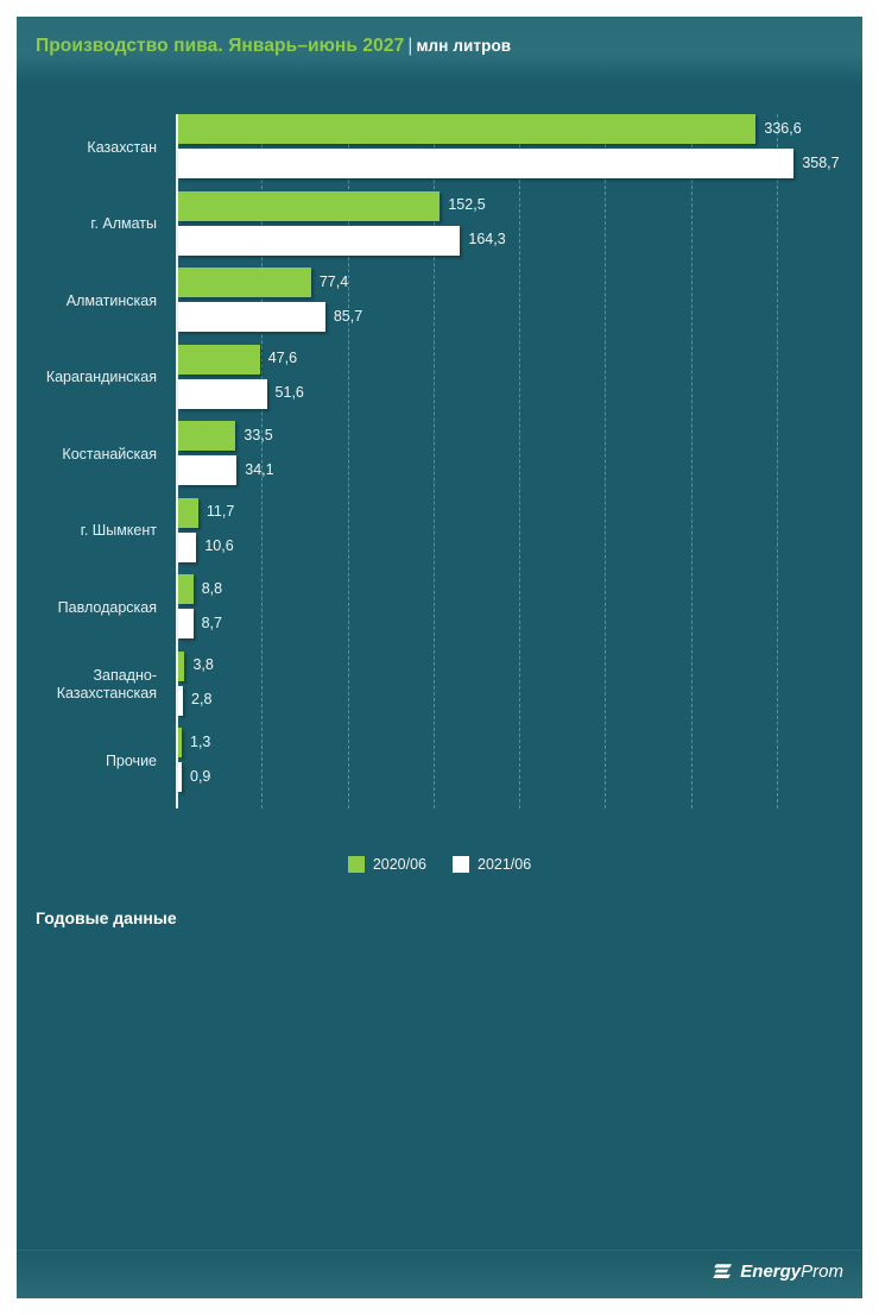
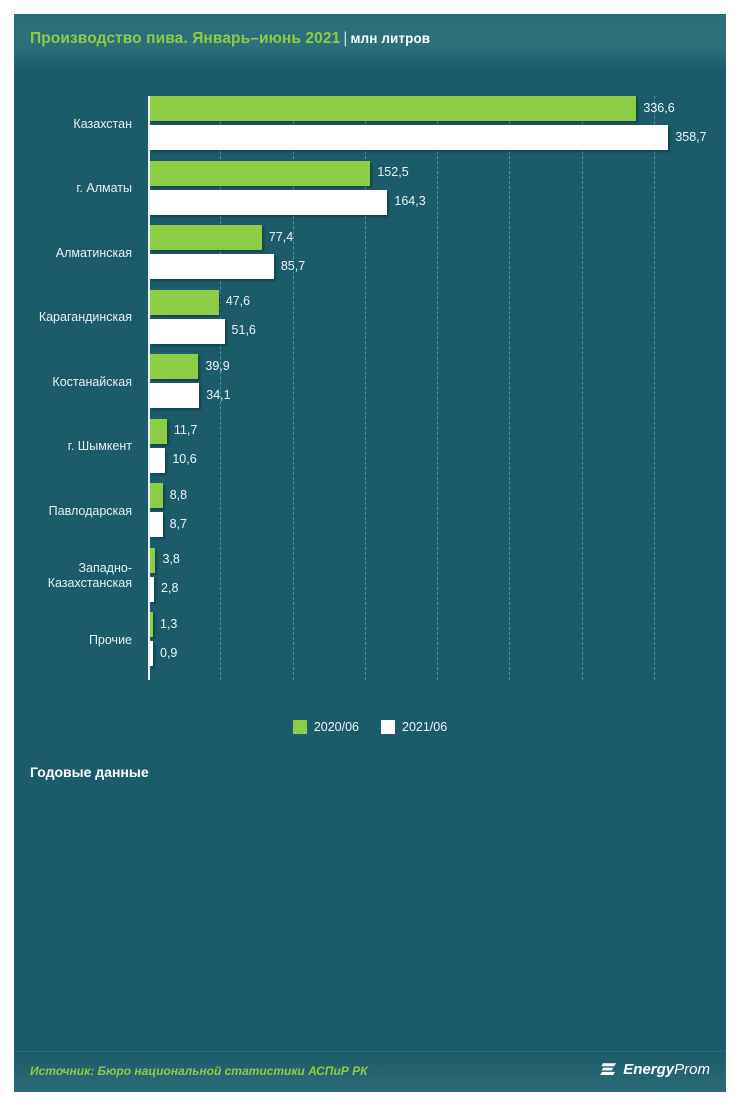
- Производство пива. Январь–июнь 2027 | млн литров
+ Производство пива. Январь–июнь 2021 | млн литров
  Казахстан
  336,6
  358,7
  г. Алматы
  152,5
  164,3
  Алматинская
  77,4
  85,7
  Карагандинская
  47,6
  51,6
  Костанайская
- 33,5
+ 39,9
  34,1
  г. Шымкент
  11,7
  10,6
  Павлодарская
  8,8
  8,7
  Западно-
  Казахстанская
  3,8
  2,8
  Прочие
  1,3
  0,9
  2020/06
  2021/06
  Годовые данные
+ Источник: Бюро национальной статистики АСПиР РК
  EnergyProm
